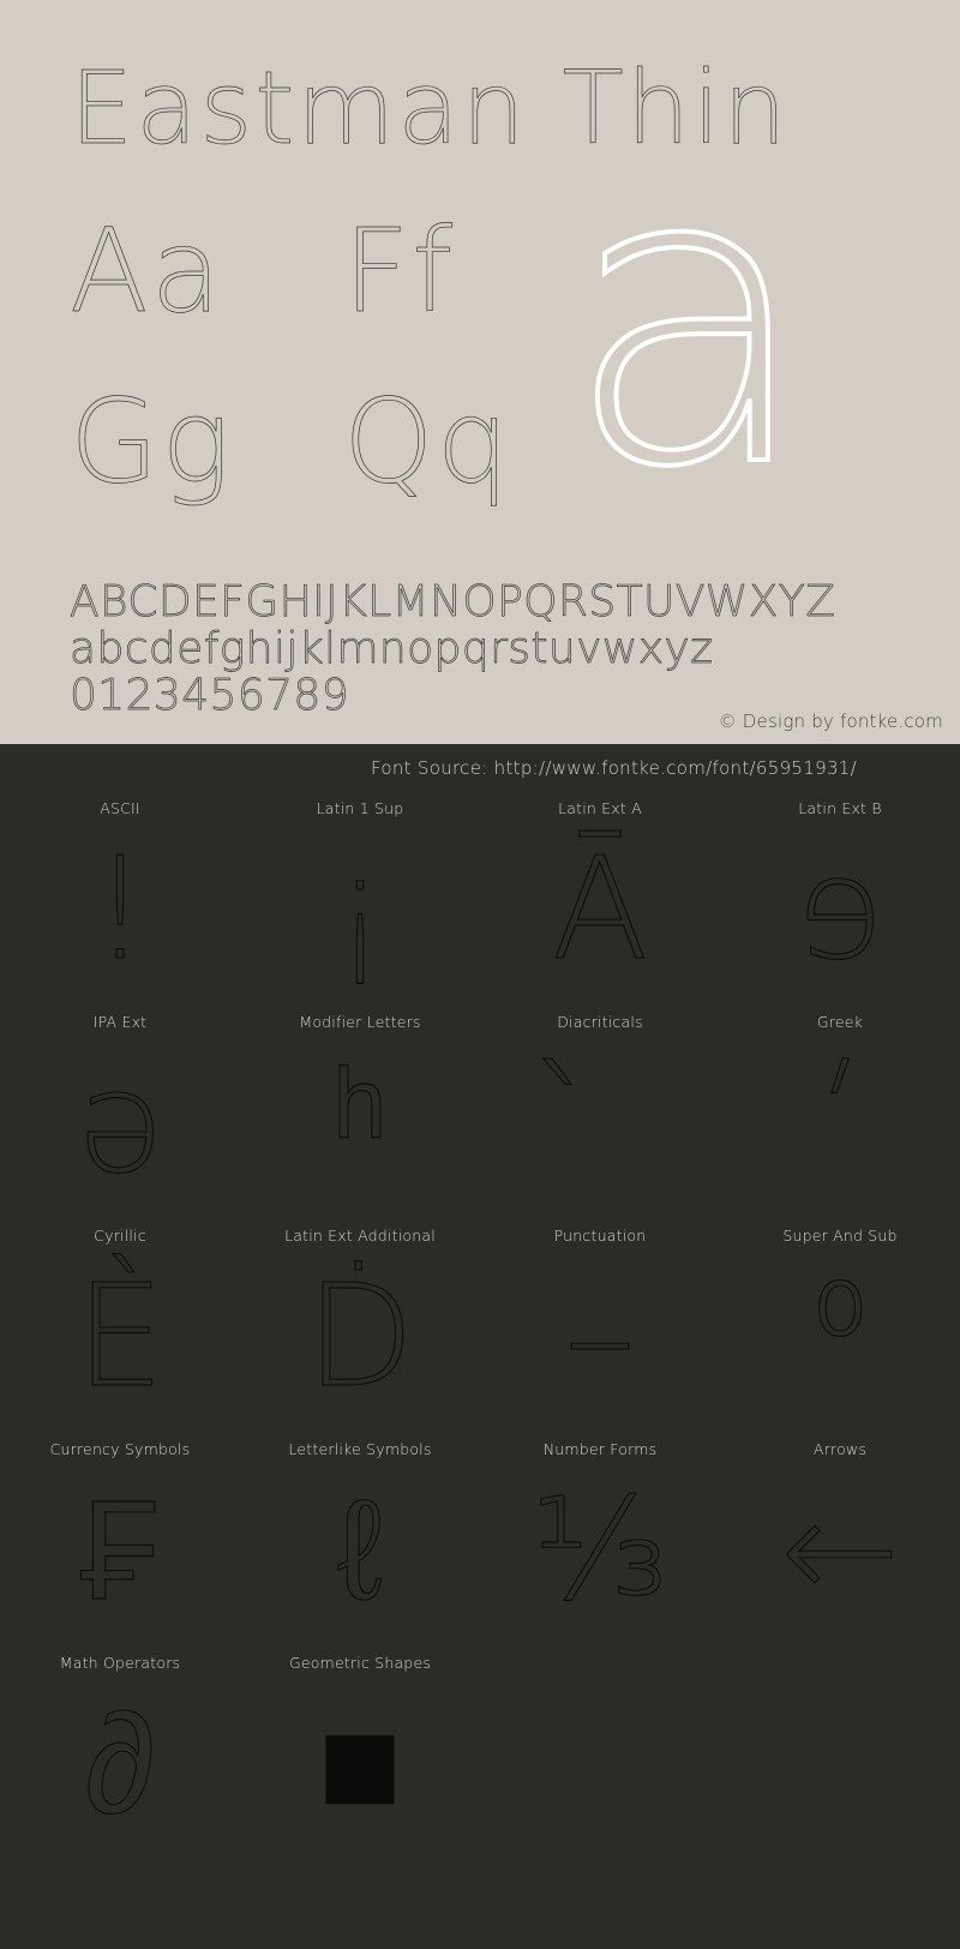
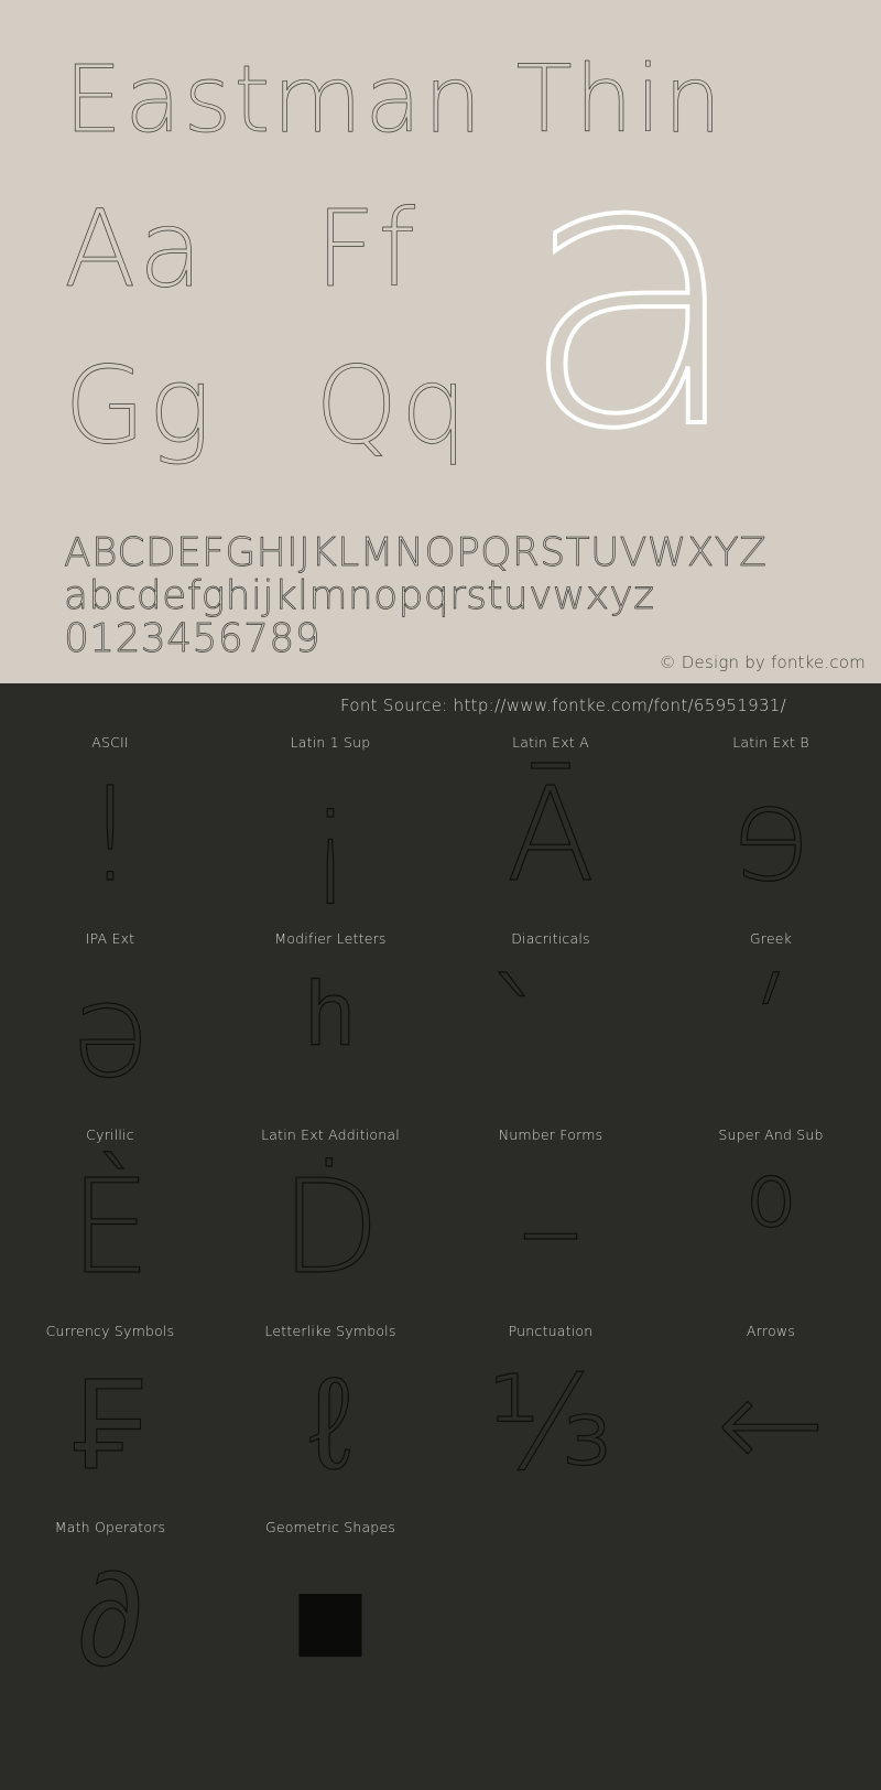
  Eastman Thin
  Aa
  Ff
  Gg
  Qq
  a
  ABCDEFGHIJKLMNOPQRSTUVWXYZ
  abcdefghijklmnopqrstuvwxyz
  0123456789
  © Design by fontke.com
  Font Source: http://www.fontke.com/font/65951931/
  ASCII
  !
  Latin 1 Sup
  ¡
  Latin Ext A
  Ā
  Latin Ext B
  ɘ
  IPA Ext
  ə
  Modifier Letters
  ʰ
  Diacriticals
  Greek
  ʹ
  Cyrillic
  Ѐ
  Latin Ext Additional
  Ḋ
- Punctuation
+ Number Forms
  –
  Super And Sub
  ⁰
  Currency Symbols
  ₣
  Letterlike Symbols
  ℓ
- Number Forms
+ Punctuation
  ⅓
  Arrows
  ←
  Math Operators
  ∂
  Geometric Shapes
  ■
